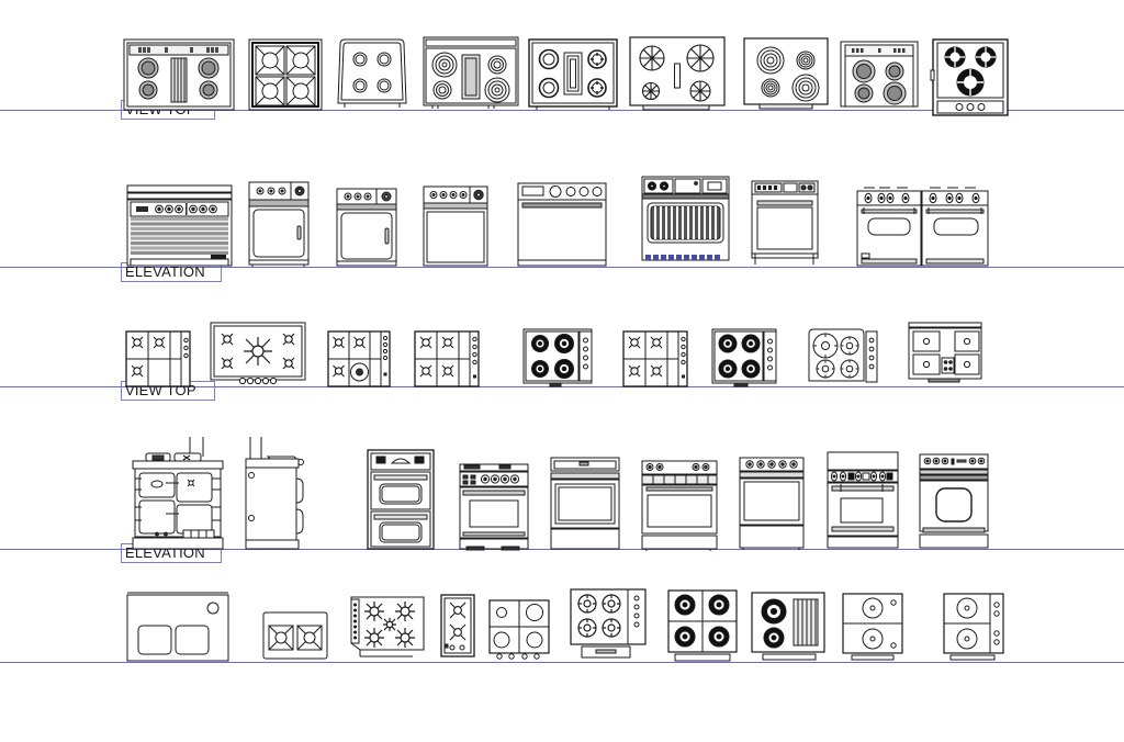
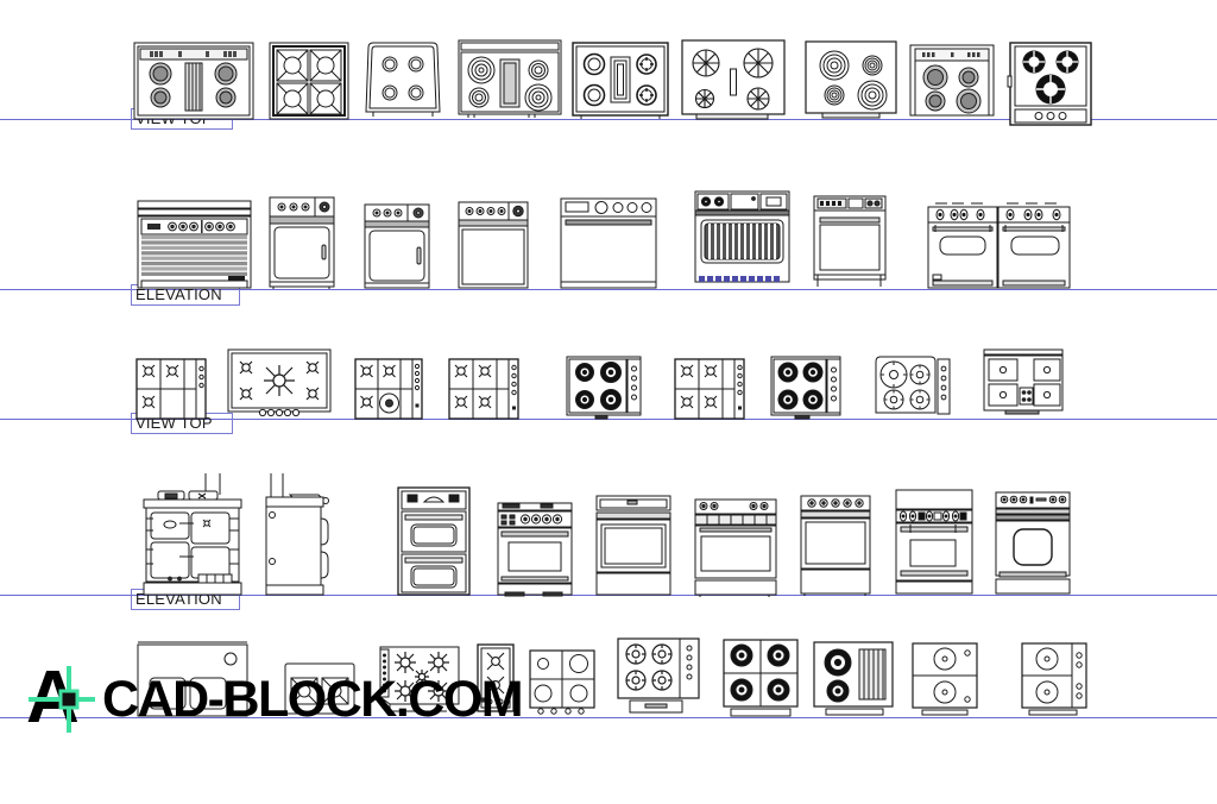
  ELEVATION
  VIEW TOP
  ELEVATION
+ CAD-BLOCK.COM
